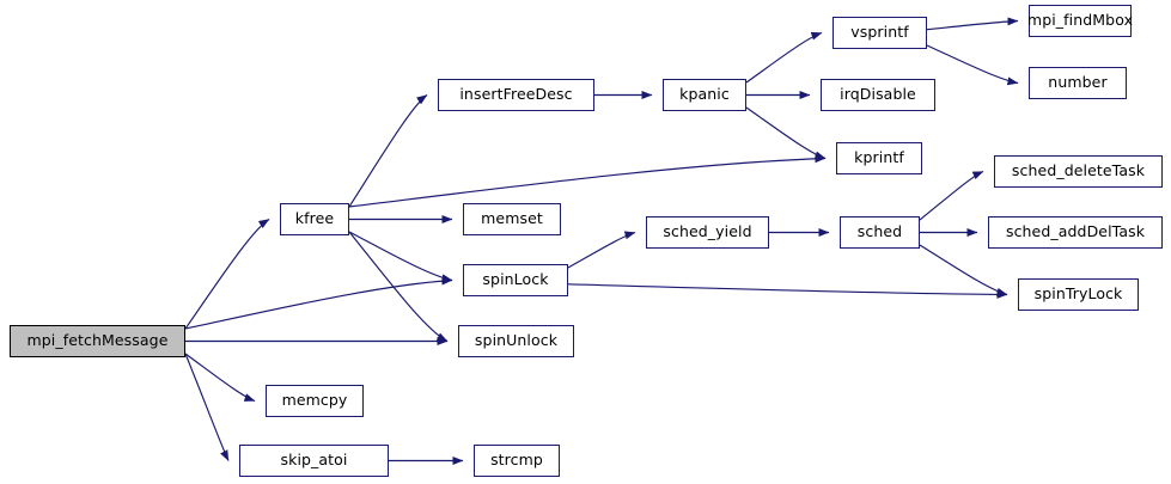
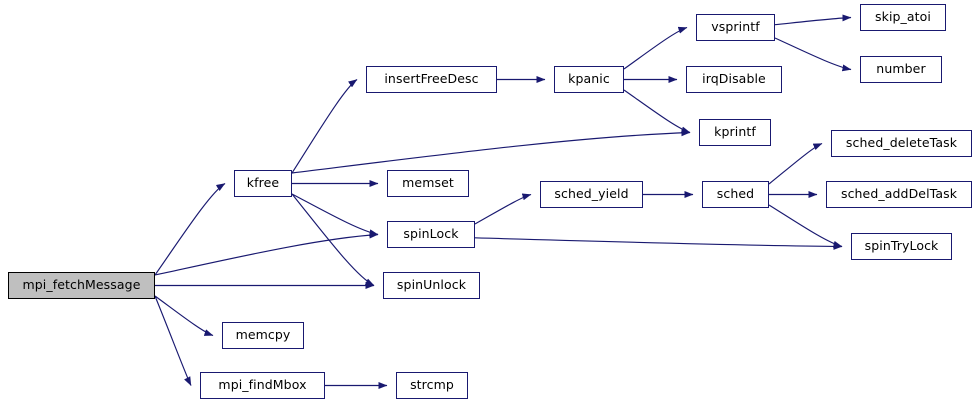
  mpi_fetchMessage
  kfree
  memcpy
- skip_atoi
+ mpi_findMbox
  insertFreeDesc
  memset
  spinLock
  spinUnlock
  strcmp
  kpanic
  sched_yield
  vsprintf
  irqDisable
  kprintf
  sched
- mpi_findMbox
+ skip_atoi
  number
  sched_deleteTask
  sched_addDelTask
  spinTryLock
